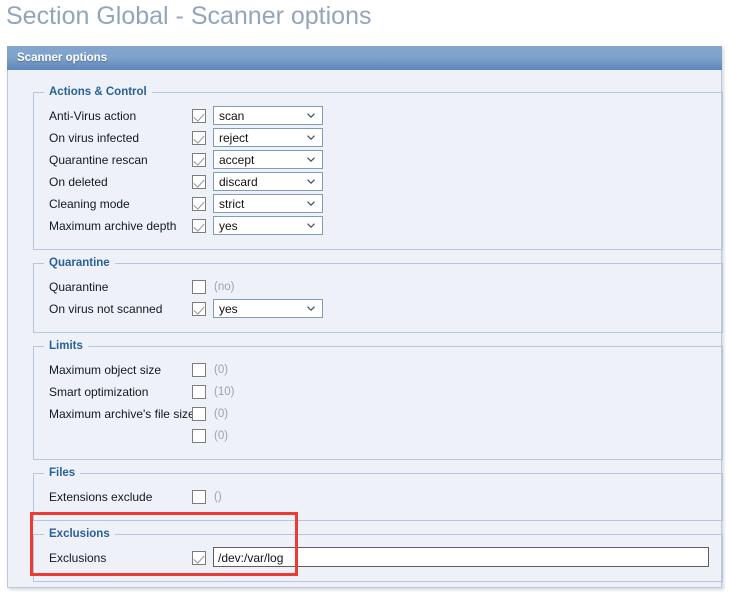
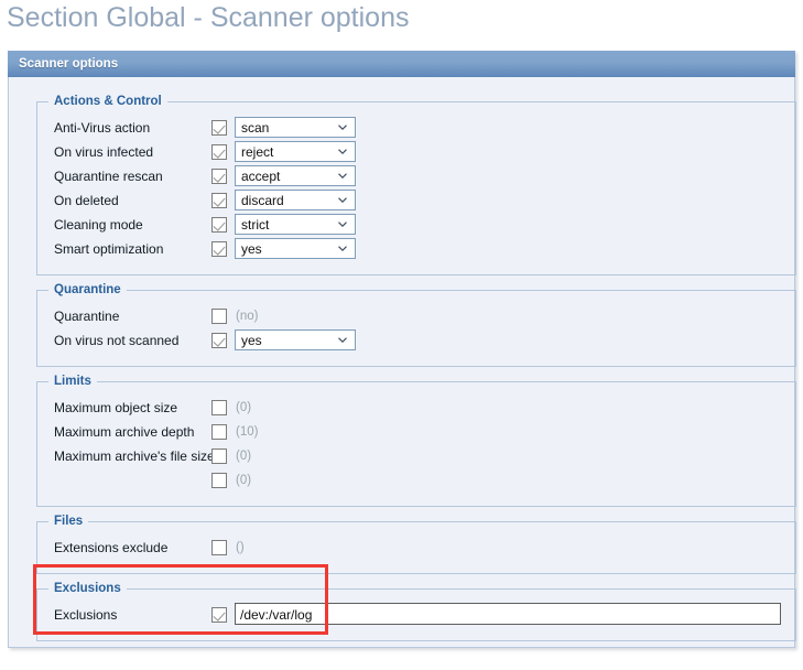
  Section Global - Scanner options
  Scanner options
  Actions & Control
  Anti-Virus action
  scan
  On virus infected
  reject
  Quarantine rescan
  accept
  On deleted
  discard
  Cleaning mode
  strict
- Maximum archive depth
+ Smart optimization
  yes
  Quarantine
  Quarantine
  (no)
  On virus not scanned
  yes
  Limits
  Maximum object size
  (0)
- Smart optimization
+ Maximum archive depth
  (10)
  Maximum archive's file siz
  (0)
  (0)
  Files
  Extensions exclude
  ()
  Exclusions
  Exclusions
  /dev:/var/log
